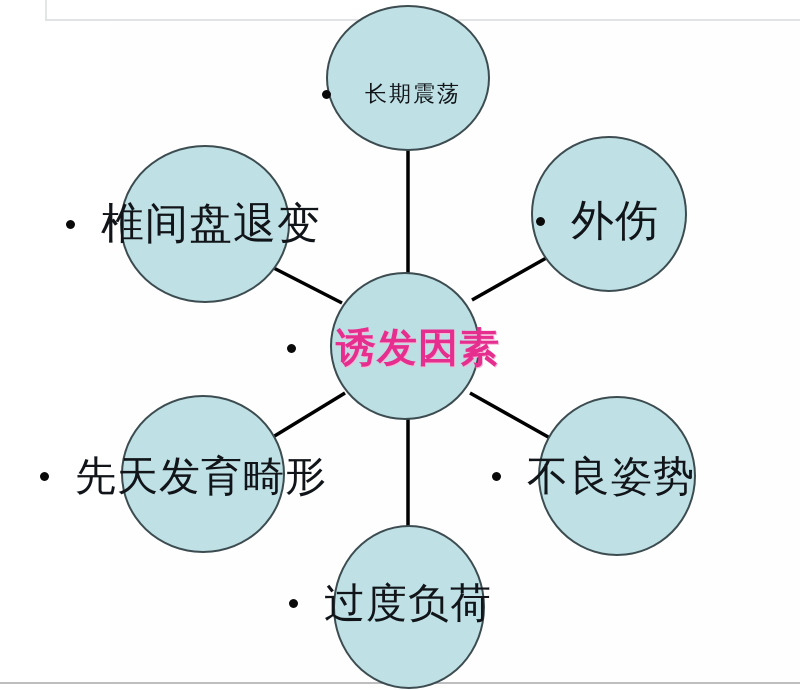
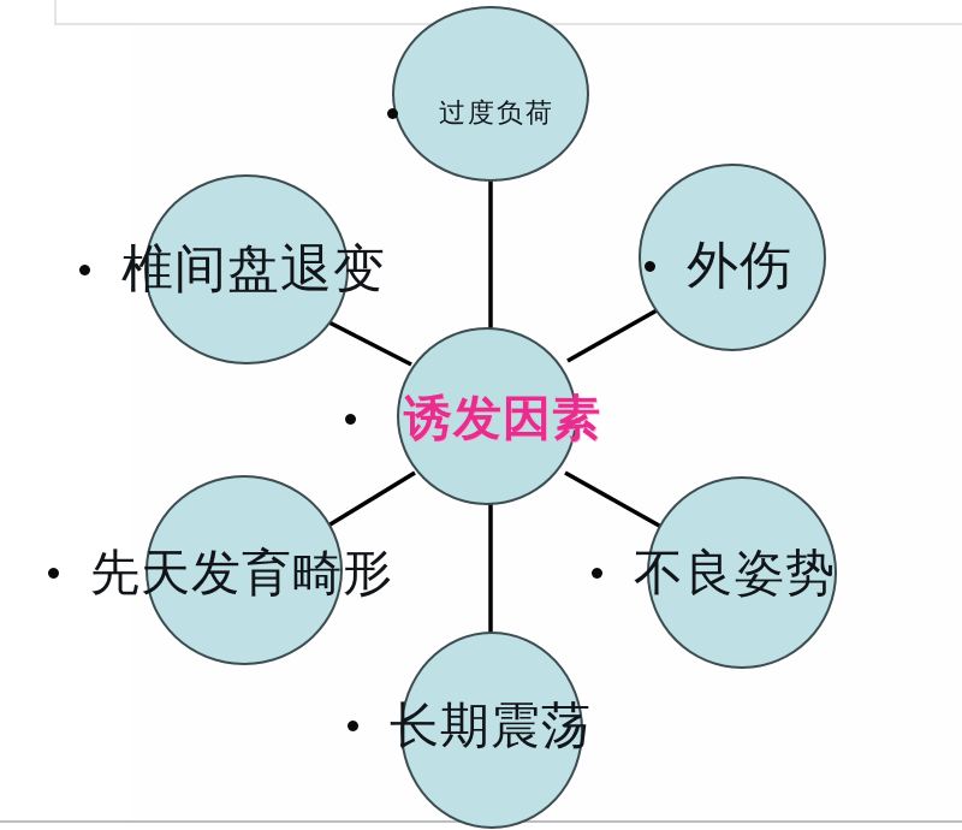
- 长期震荡
+ 过度负荷
  椎间盘退变
  外伤
  先天发育畸形
  不良姿势
- 过度负荷
+ 长期震荡
  诱发因素
